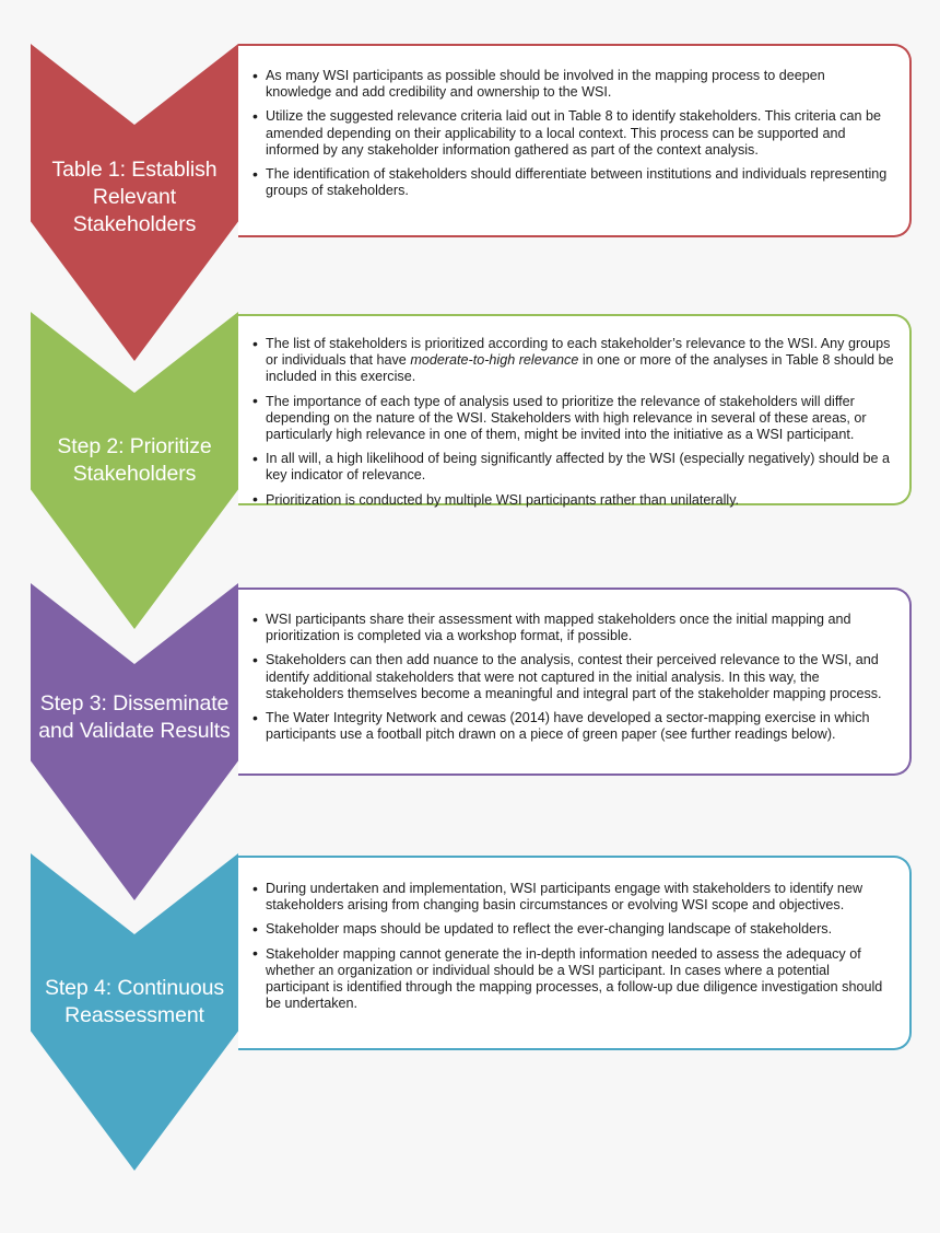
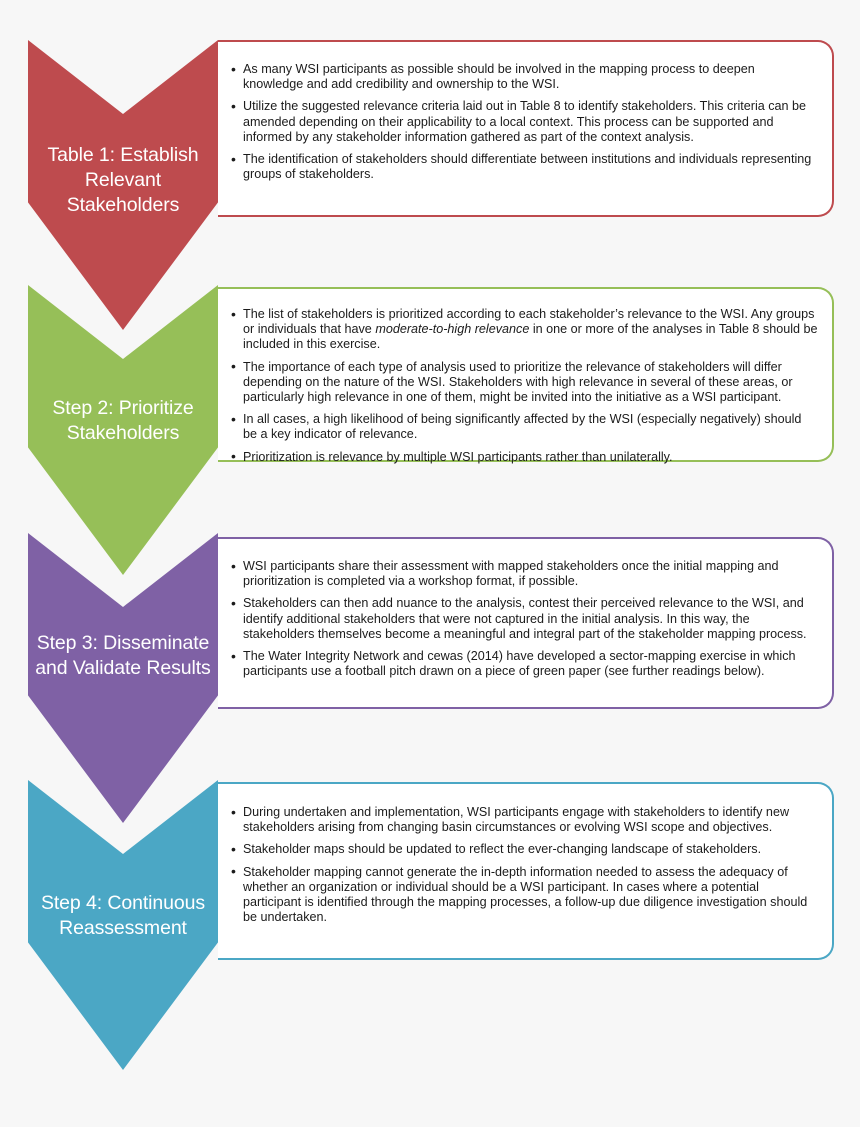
  Table 1: Establish Relevant Stakeholders
  •
  As many WSI participants as possible should be involved in the mapping process to deepen knowledge and add credibility and ownership to the WSI.
  •
  Utilize the suggested relevance criteria laid out in Table 8 to identify stakeholders. This criteria can be amended depending on their applicability to a local context. This process can be supported and informed by any stakeholder information gathered as part of the context analysis.
  •
  The identification of stakeholders should differentiate between institutions and individuals representing groups of stakeholders.
  Step 2: Prioritize Stakeholders
  •
  The list of stakeholders is prioritized according to each stakeholder’s relevance to the WSI. Any groups or individuals that have moderate-to-high relevance in one or more of the analyses in Table 8 should be included in this exercise.
  •
  The importance of each type of analysis used to prioritize the relevance of stakeholders will differ depending on the nature of the WSI. Stakeholders with high relevance in several of these areas, or particularly high relevance in one of them, might be invited into the initiative as a WSI participant.
  •
- In all will, a high likelihood of being significantly affected by the WSI (especially negatively) should be a key indicator of relevance.
+ In all cases, a high likelihood of being significantly affected by the WSI (especially negatively) should be a key indicator of relevance.
  •
- Prioritization is conducted by multiple WSI participants rather than unilaterally.
+ Prioritization is relevance by multiple WSI participants rather than unilaterally.
  Step 3: Disseminate and Validate Results
  •
  WSI participants share their assessment with mapped stakeholders once the initial mapping and prioritization is completed via a workshop format, if possible.
  •
  Stakeholders can then add nuance to the analysis, contest their perceived relevance to the WSI, and identify additional stakeholders that were not captured in the initial analysis. In this way, the stakeholders themselves become a meaningful and integral part of the stakeholder mapping process.
  •
  The Water Integrity Network and cewas (2014) have developed a sector-mapping exercise in which participants use a football pitch drawn on a piece of green paper (see further readings below).
  Step 4: Continuous Reassessment
  •
  During undertaken and implementation, WSI participants engage with stakeholders to identify new stakeholders arising from changing basin circumstances or evolving WSI scope and objectives.
  •
  Stakeholder maps should be updated to reflect the ever-changing landscape of stakeholders.
  •
  Stakeholder mapping cannot generate the in-depth information needed to assess the adequacy of whether an organization or individual should be a WSI participant. In cases where a potential participant is identified through the mapping processes, a follow-up due diligence investigation should be undertaken.
